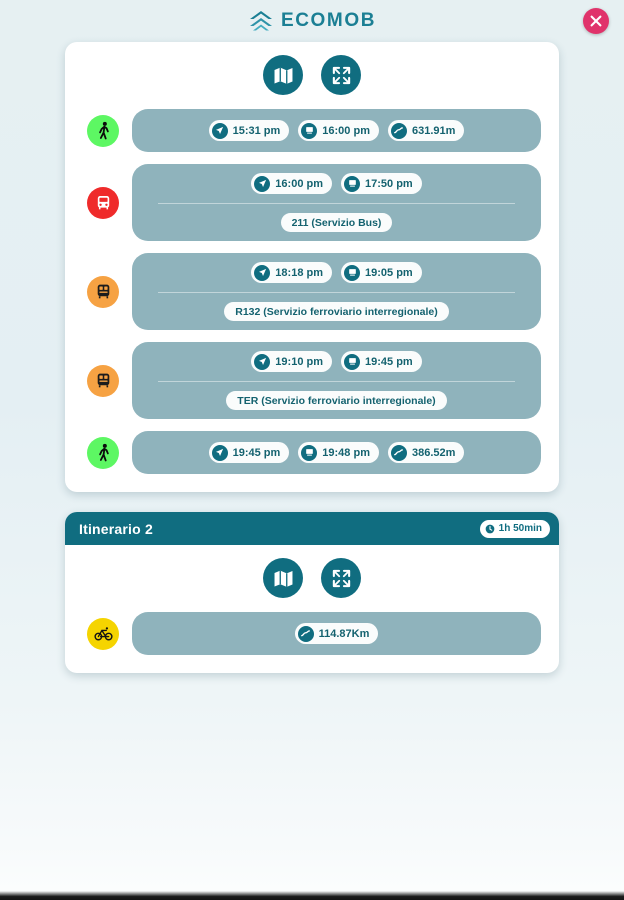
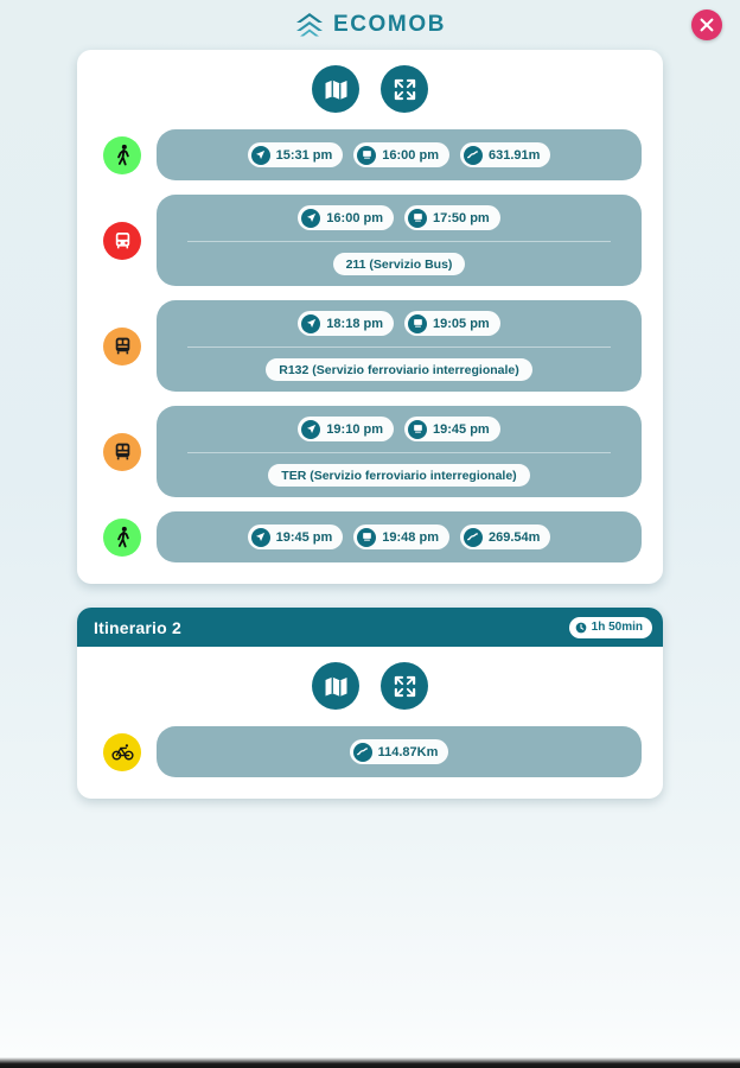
  ECOMOB
  15:31 pm
  16:00 pm
  631.91m
  16:00 pm
  17:50 pm
  211 (Servizio Bus)
  18:18 pm
  19:05 pm
  R132 (Servizio ferroviario interregionale)
  19:10 pm
  19:45 pm
  TER (Servizio ferroviario interregionale)
  19:45 pm
  19:48 pm
- 386.52m
+ 269.54m
  Itinerario 2
  1h 50min
  114.87Km
